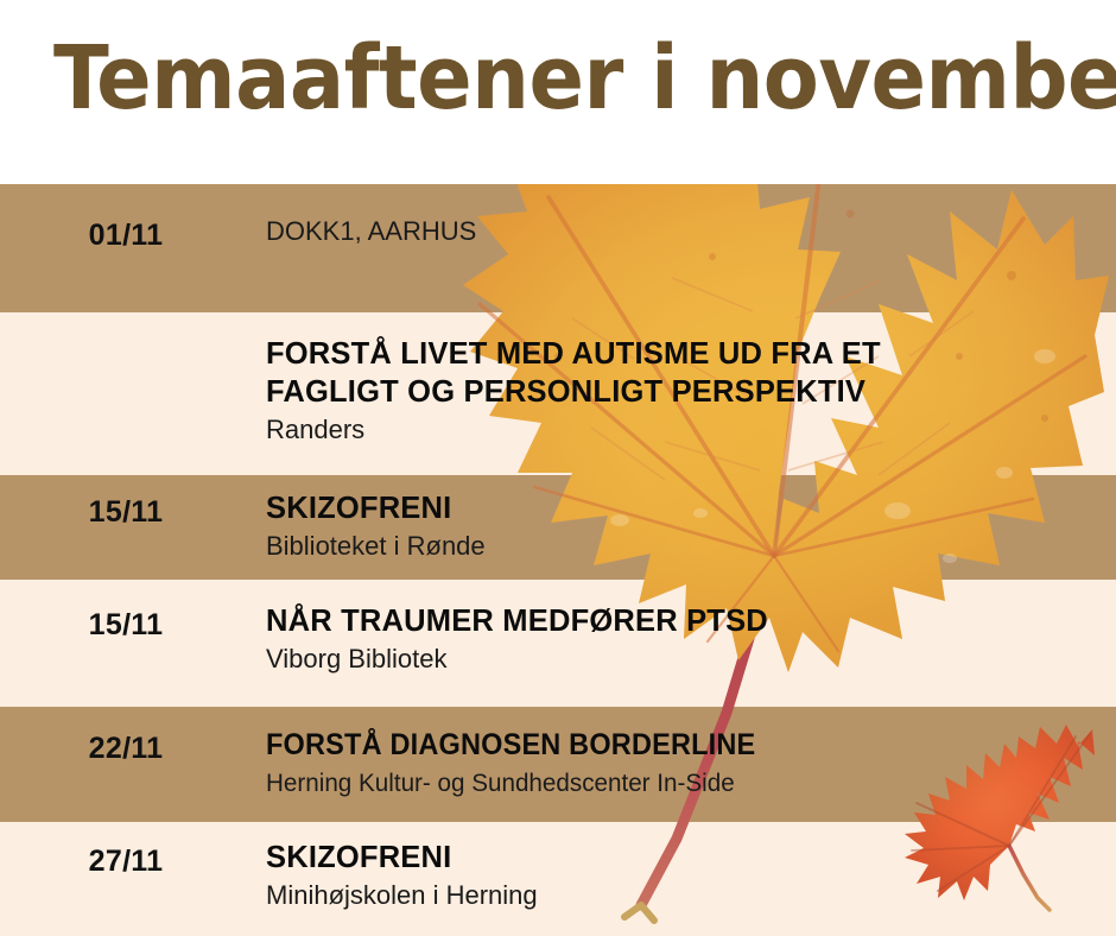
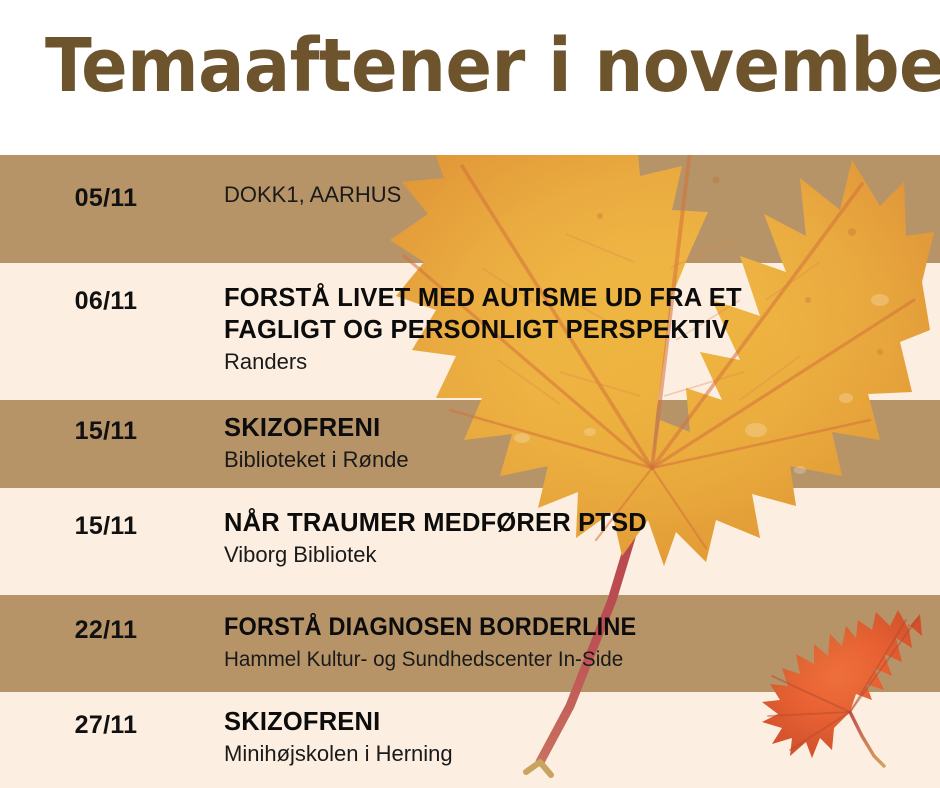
  Temaaftener i novembe
- 01/11
+ 05/11
  DOKK1, AARHUS
+ 06/11
  FORSTÅ LIVET MED AUTISME UD FRA ET
  FAGLIGT OG PERSONLIGT PERSPEKTIV
  Randers
  15/11
  SKIZOFRENI
  Biblioteket i Rønde
  15/11
  NÅR TRAUMER MEDFØRER PTSD
  Viborg Bibliotek
  22/11
  FORSTÅ DIAGNOSEN BORDERLINE
- Herning Kultur- og Sundhedscenter In-Side
+ Hammel Kultur- og Sundhedscenter In-Side
  27/11
  SKIZOFRENI
  Minihøjskolen i Herning
